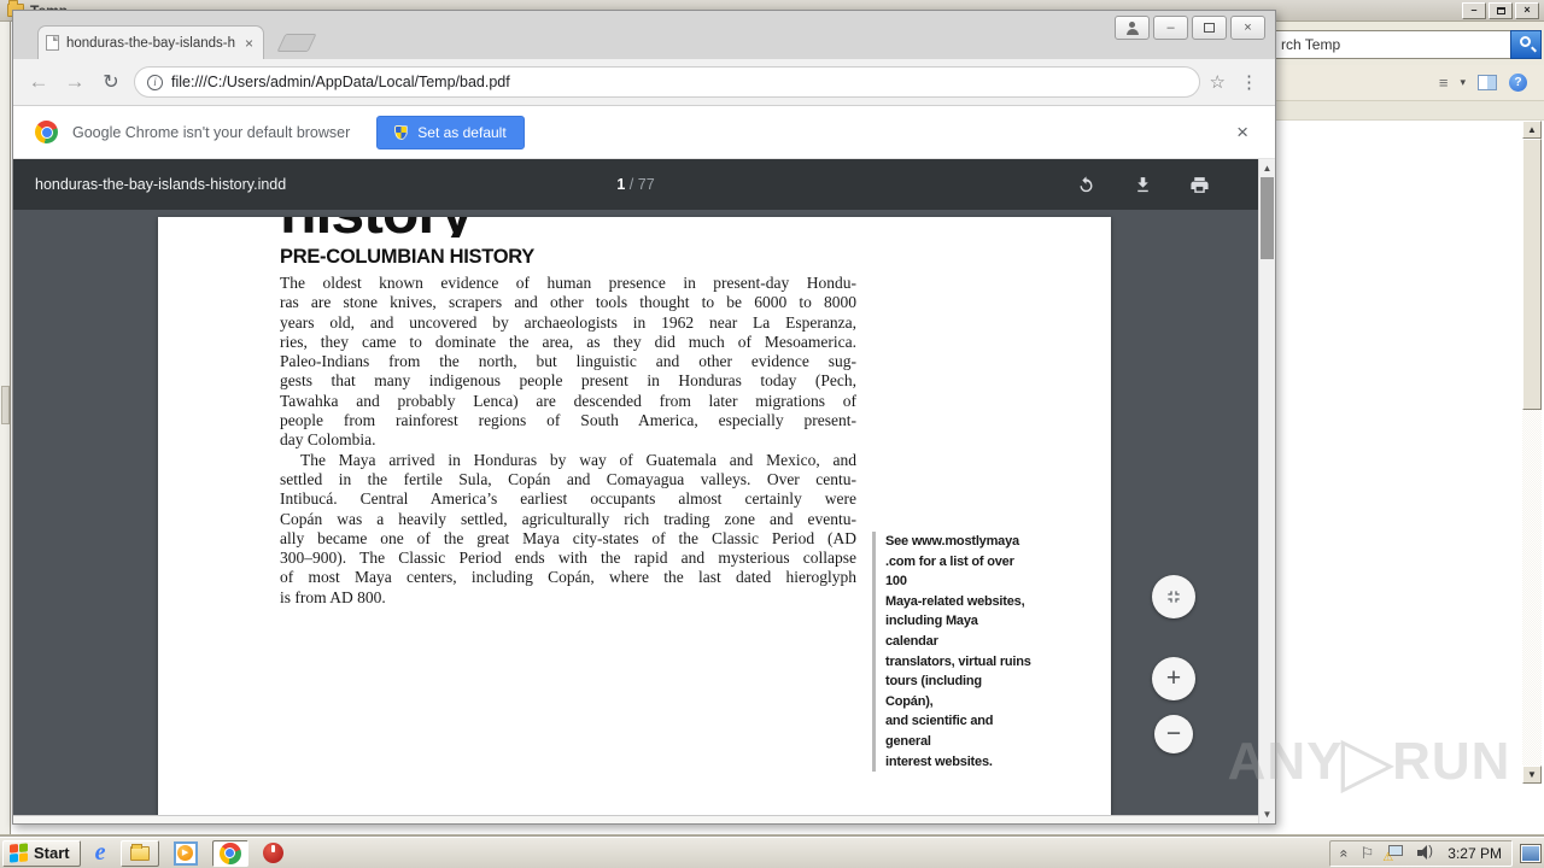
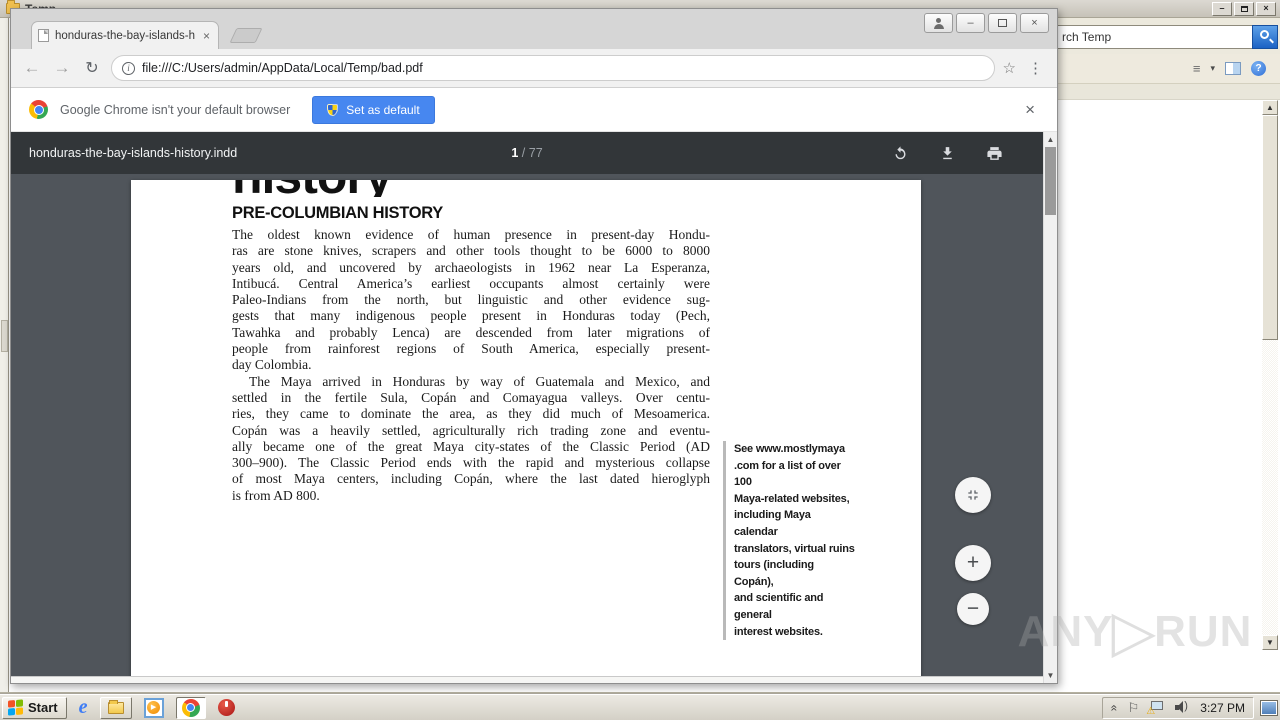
  –
  ×
  rch Temp
  ≡
  ▾
  ?
  ▲
  ▼
  ANY
  ▷
  RUN
  honduras-the-bay-islands-h
  ×
  –
  ×
  ←
  →
  ↻
  i
  file:///C:/Users/admin/AppData/Local/Temp/bad.pdf
  ☆
  ⋮
  Google Chrome isn't your default browser
  Set as default
  ×
  honduras-the-bay-islands-history.indd
  1 / 77
  PRE-COLUMBIAN HISTORY
  The oldest known evidence of human presence in present-day Hondu-
  ras are stone knives, scrapers and other tools thought to be 6000 to 8000
  years old, and uncovered by archaeologists in 1962 near La Esperanza,
- ries, they came to dominate the area, as they did much of Mesoamerica.
+ Intibucá. Central America’s earliest occupants almost certainly were
  Paleo-Indians from the north, but linguistic and other evidence sug-
  gests that many indigenous people present in Honduras today (Pech,
  Tawahka and probably Lenca) are descended from later migrations of
  people from rainforest regions of South America, especially present-
  day Colombia.
  The Maya arrived in Honduras by way of Guatemala and Mexico, and
  settled in the fertile Sula, Copán and Comayagua valleys. Over centu-
- Intibucá. Central America’s earliest occupants almost certainly were
+ ries, they came to dominate the area, as they did much of Mesoamerica.
  Copán was a heavily settled, agriculturally rich trading zone and eventu-
  ally became one of the great Maya city-states of the Classic Period (AD
  300–900). The Classic Period ends with the rapid and mysterious collapse
  of most Maya centers, including Copán, where the last dated hieroglyph
  is from AD 800.
  See www.mostlymaya
  .com for a list of over 100
  Maya-related websites,
  including Maya calendar
  translators, virtual ruins
  tours (including Copán),
  and scientific and general
  interest websites.
  +
  −
  ▲
  ▼
  Start
  e
  ⚐
  ⚠
  )
  3:27 PM
